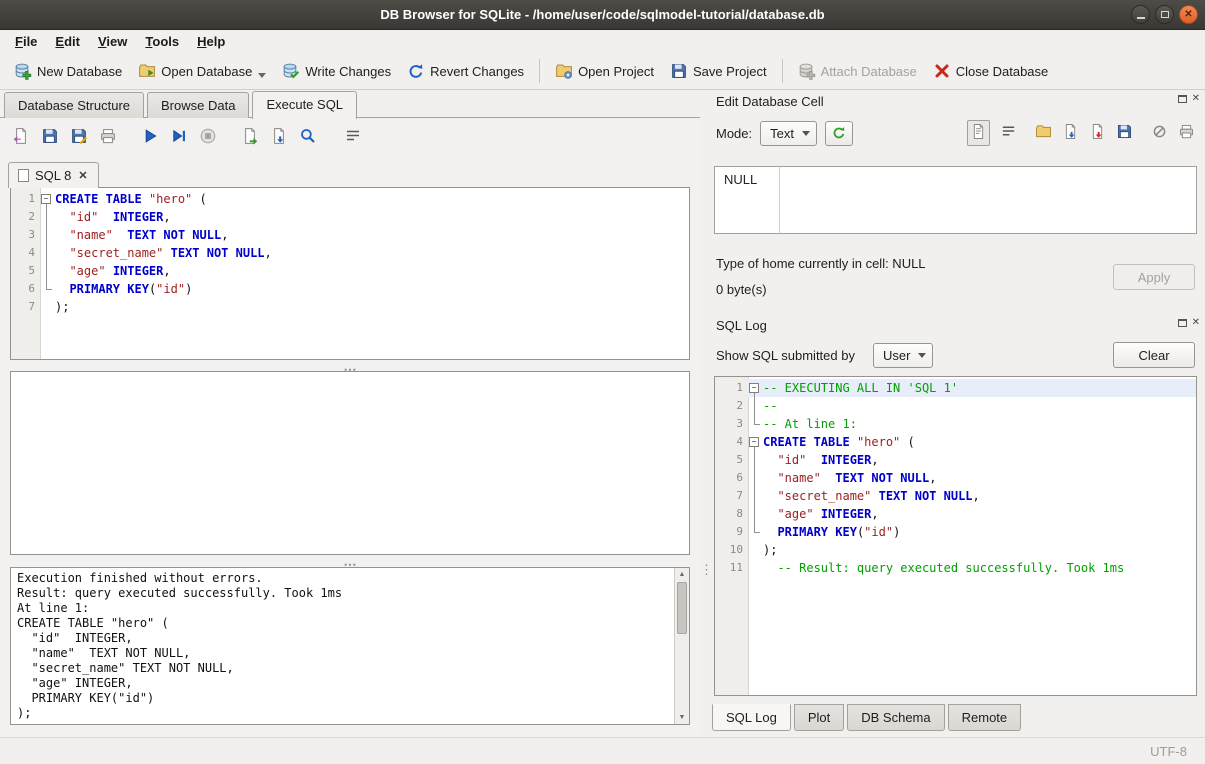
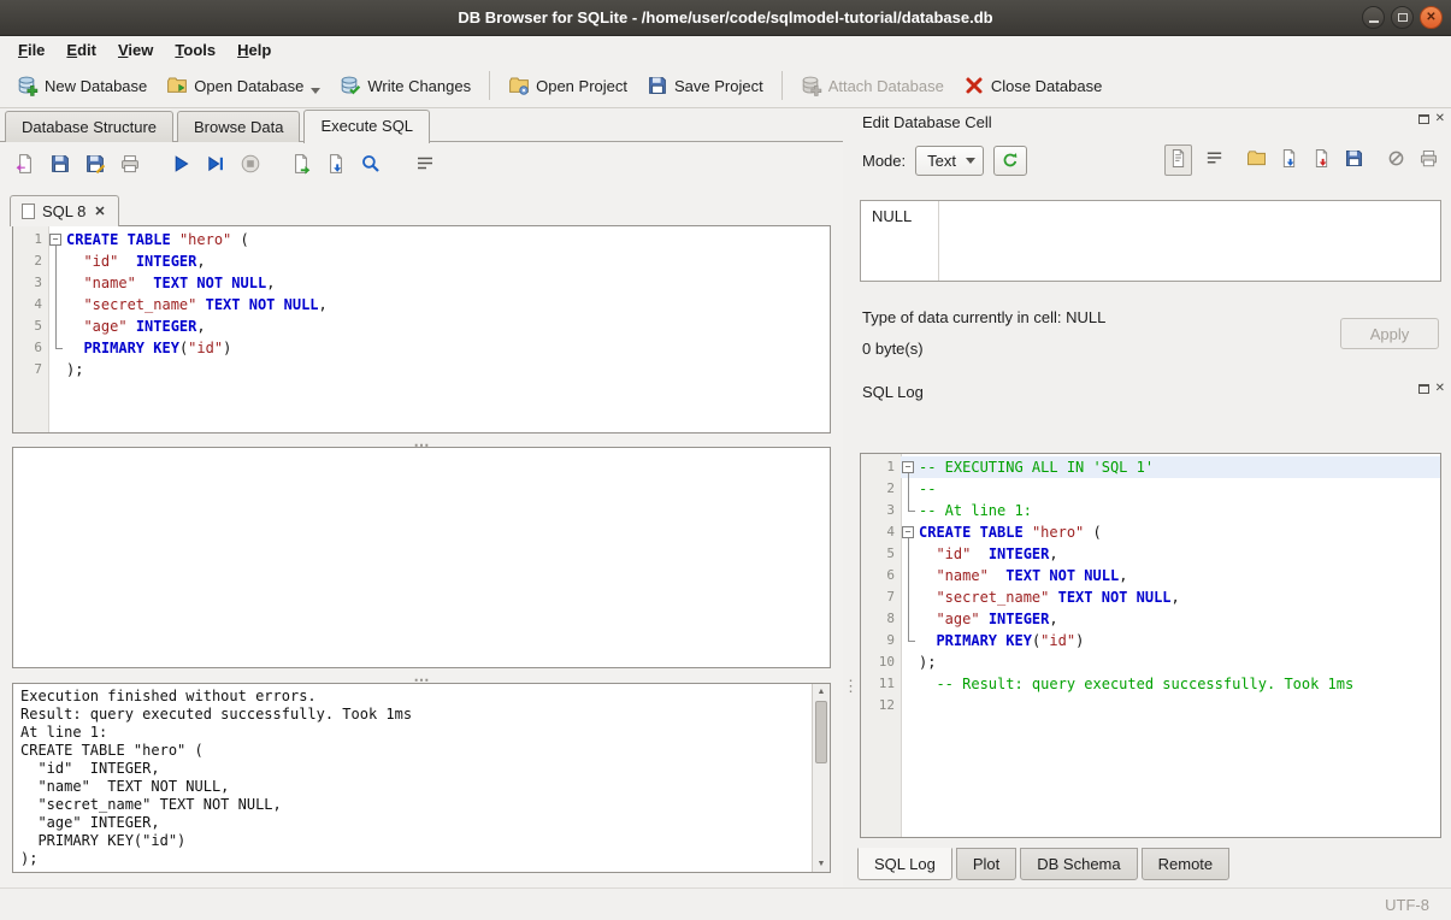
  DB Browser for SQLite - /home/user/code/sqlmodel-tutorial/database.db
  ✕
  File
  Edit
  View
  Tools
  Help
  New Database
  Open Database
  Write Changes
- Revert Changes
  Open Project
  Save Project
  Attach Database
  Close Database
  Database Structure
  Browse Data
  Execute SQL
  SQL 8
  ✕
  1
  −
  CREATE TABLE "hero" (
  2
  "id" INTEGER,
  3
  "name" TEXT NOT NULL,
  4
  "secret_name" TEXT NOT NULL,
  5
  "age" INTEGER,
  6
  PRIMARY KEY("id")
  7
  );
  Execution finished without errors.
  Result: query executed successfully. Took 1ms
  At line 1:
  CREATE TABLE "hero" (
  "id" INTEGER,
  "name" TEXT NOT NULL,
  "secret_name" TEXT NOT NULL,
  "age" INTEGER,
  PRIMARY KEY("id")
  );
  Edit Database Cell
  ✕
  Mode:
  Text
  NULL
- Type of home currently in cell: NULL
+ Type of data currently in cell: NULL
  Apply
  0 byte(s)
  SQL Log
  ✕
- Show SQL submitted by
- User
- Clear
  1
  −
  -- EXECUTING ALL IN 'SQL 1'
  2
  --
  3
  -- At line 1:
  4
  −
  CREATE TABLE "hero" (
  5
  "id" INTEGER,
  6
  "name" TEXT NOT NULL,
  7
  "secret_name" TEXT NOT NULL,
  8
  "age" INTEGER,
  9
  PRIMARY KEY("id")
  10
  );
  11
  -- Result: query executed successfully. Took 1ms
+ 12
  SQL Log
  Plot
  DB Schema
  Remote
  UTF-8
